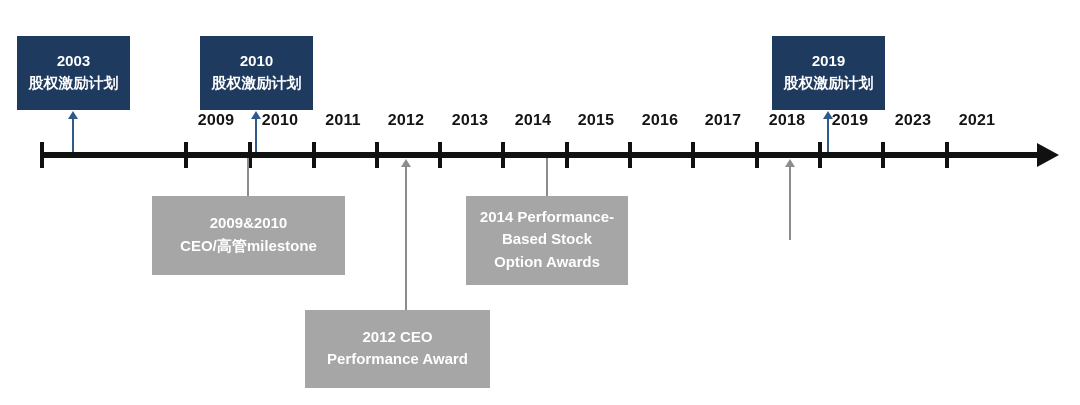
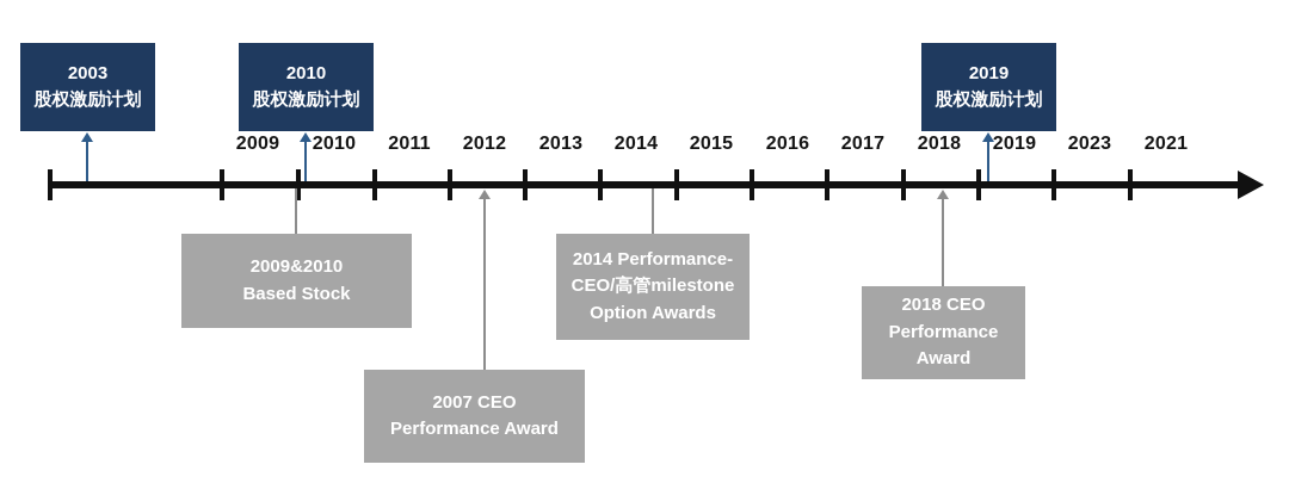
  2009
  2010
  2011
  2012
  2013
  2014
  2015
  2016
  2017
  2018
  2019
  2023
  2021
  2003
  股权激励计划
  2010
  股权激励计划
  2019
  股权激励计划
  2009&2010
- CEO/高管milestone
+ Based Stock
- 2012 CEO
+ 2007 CEO
  Performance Award
  2014 Performance-
- Based Stock
+ CEO/高管milestone
  Option Awards
+ 2018 CEO
+ Performance
+ Award
